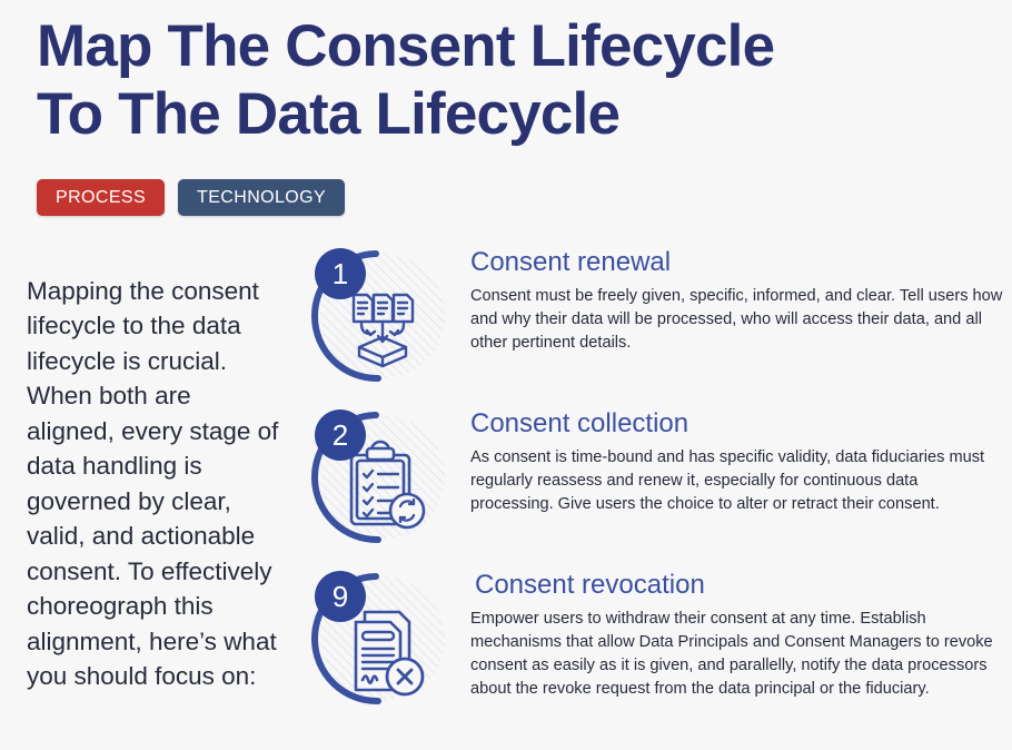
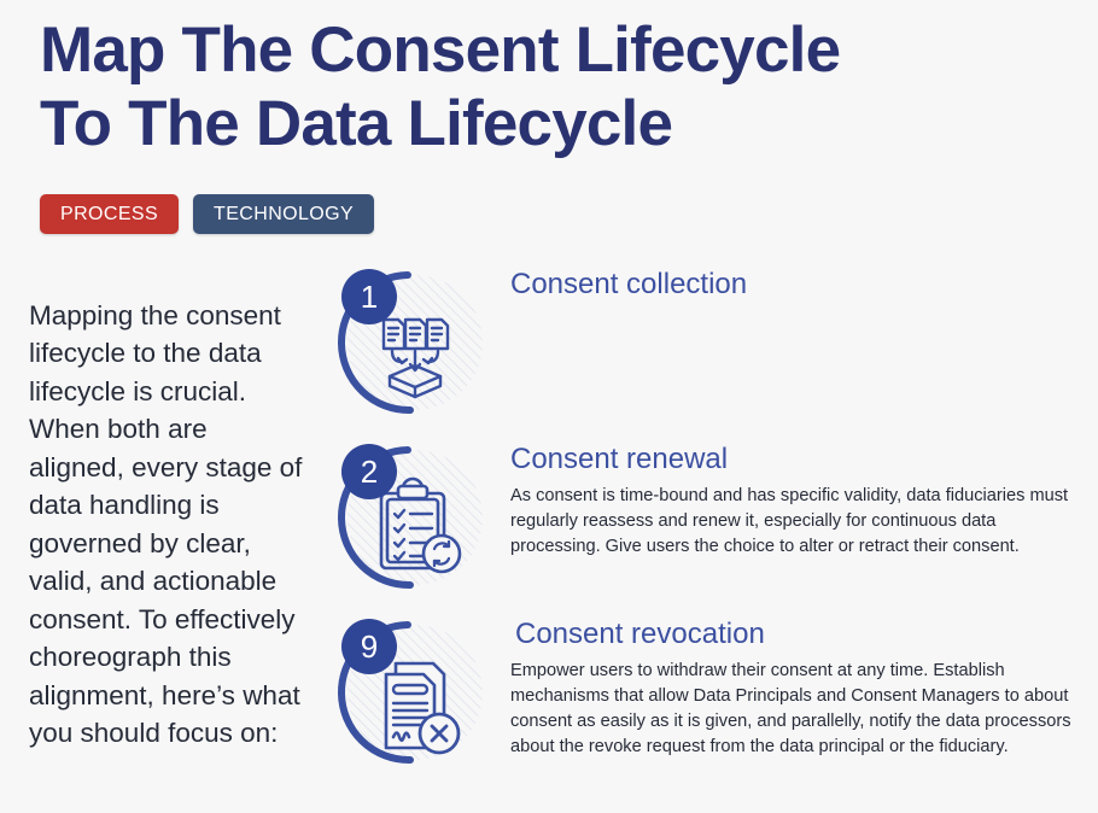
  Map The Consent Lifecycle
  To The Data Lifecycle
  PROCESS
  TECHNOLOGY
  Mapping the consent lifecycle to the data lifecycle is crucial. When both are aligned, every stage of data handling is governed by clear, valid, and actionable consent. To effectively choreograph this alignment, here’s what you should focus on:
- Consent renewal
+ Consent collection
- Consent must be freely given, specific, informed, and clear. Tell users how and why their data will be processed, who will access their data, and all other pertinent details.
  1
- Consent collection
+ Consent renewal
  As consent is time-bound and has specific validity, data fiduciaries must regularly reassess and renew it, especially for continuous data processing. Give users the choice to alter or retract their consent.
  2
  Consent revocation
- Empower users to withdraw their consent at any time. Establish mechanisms that allow Data Principals and Consent Managers to revoke consent as easily as it is given, and parallelly, notify the data processors about the revoke request from the data principal or the fiduciary.
+ Empower users to withdraw their consent at any time. Establish mechanisms that allow Data Principals and Consent Managers to about consent as easily as it is given, and parallelly, notify the data processors about the revoke request from the data principal or the fiduciary.
  9
